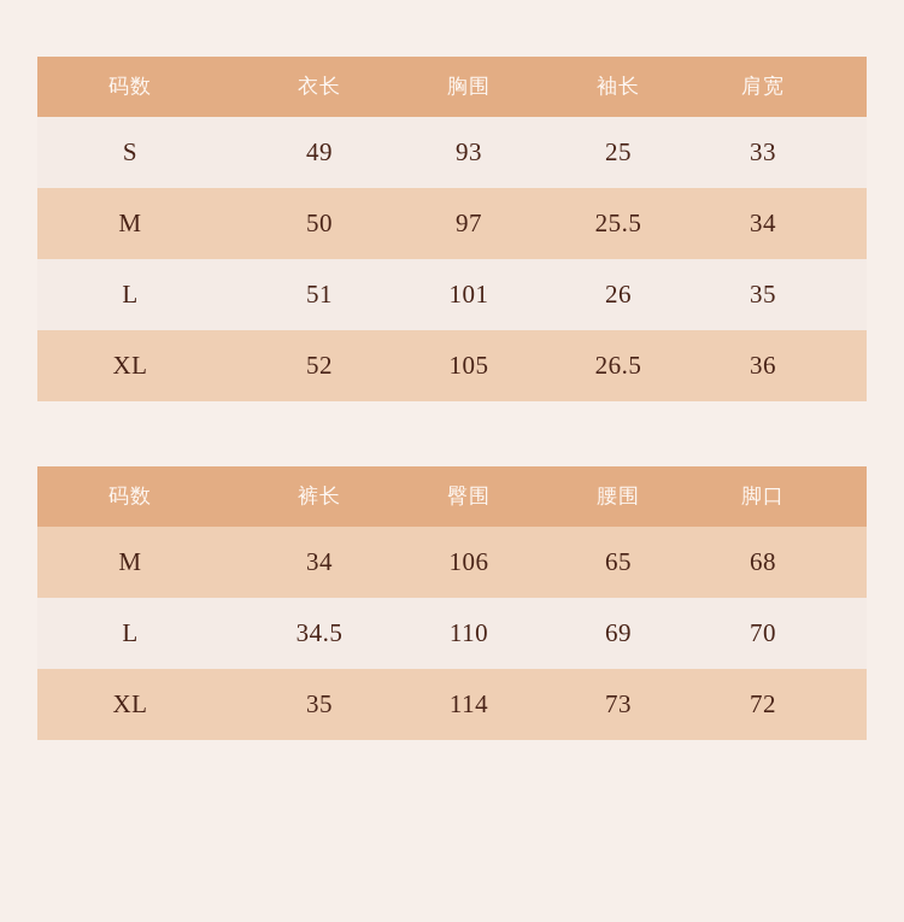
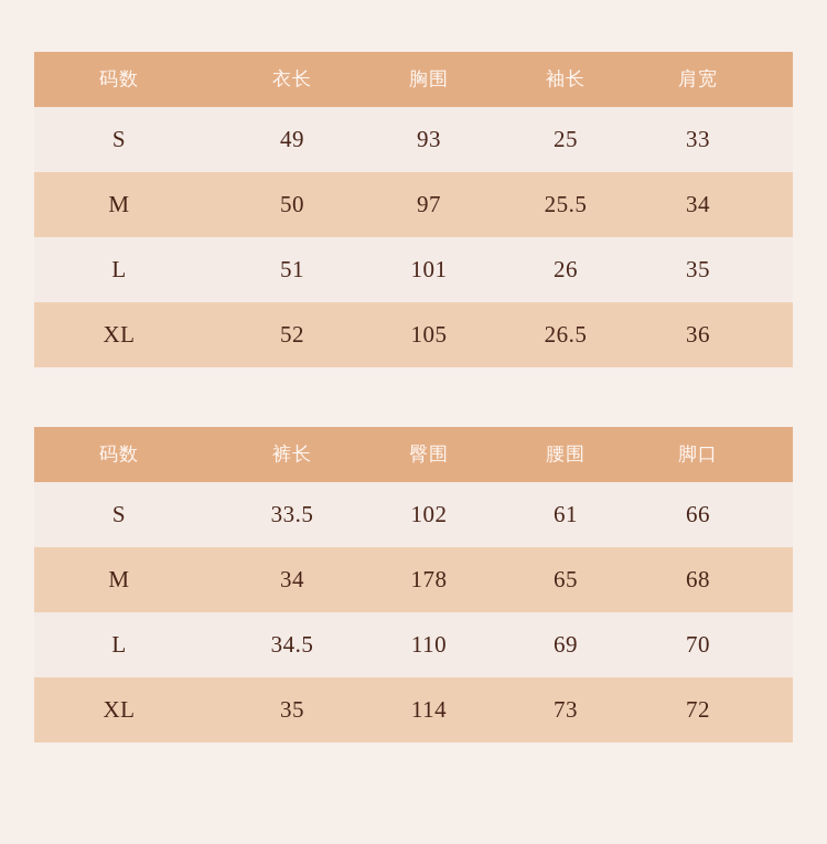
  码数	衣长	胸围	袖长	肩宽
  S	49	93	25	33
  M	50	97	25.5	34
  L	51	101	26	35
  XL	52	105	26.5	36
  码数	裤长	臀围	腰围	脚口
+ S	33.5	102	61	66
- M	34	106	65	68
+ M	34	178	65	68
  L	34.5	110	69	70
  XL	35	114	73	72
